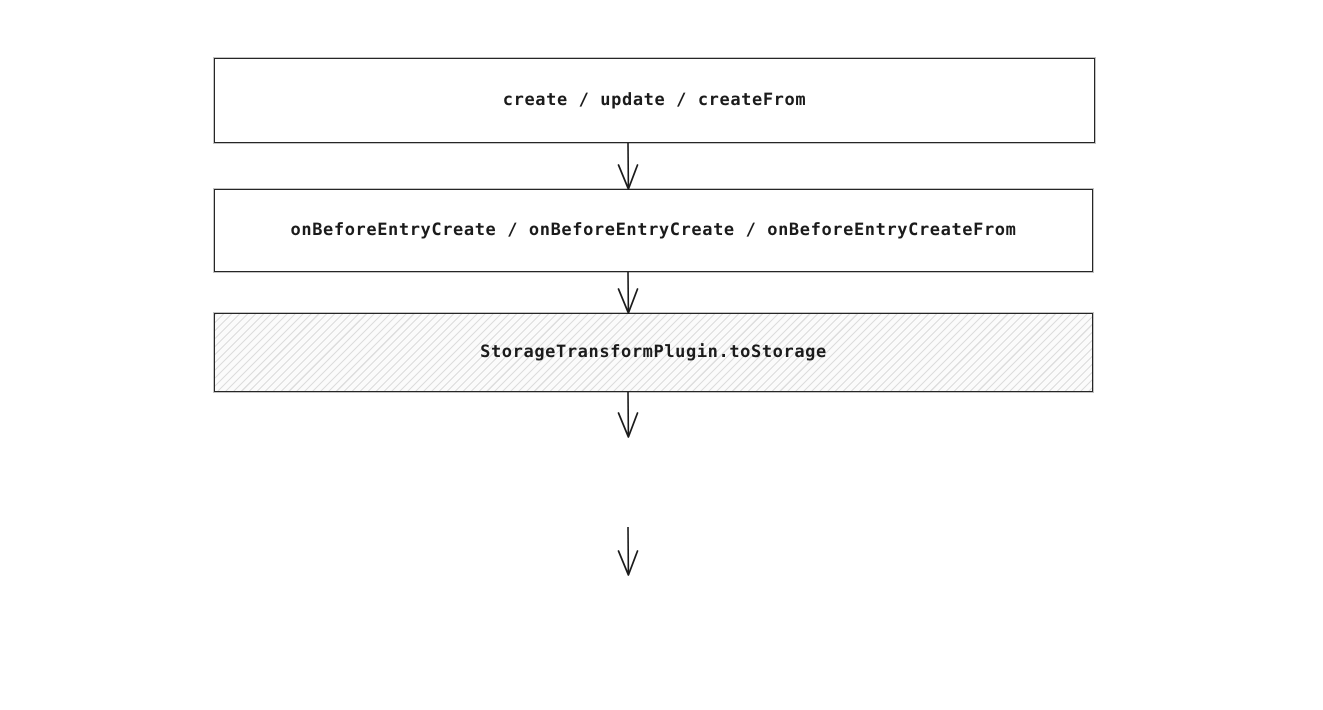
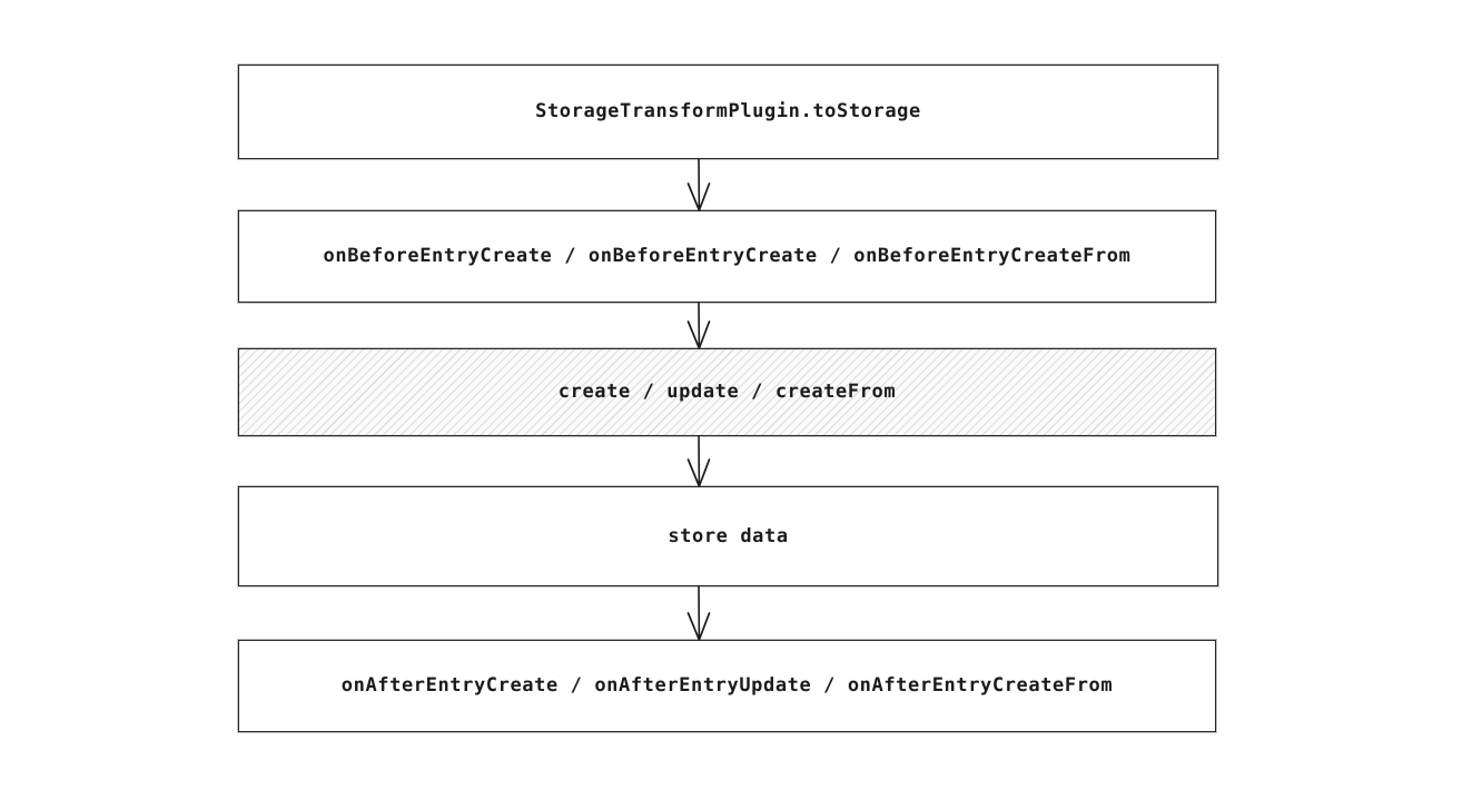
- create / update / createFrom
+ StorageTransformPlugin.toStorage
  onBeforeEntryCreate / onBeforeEntryCreate / onBeforeEntryCreateFrom
- StorageTransformPlugin.toStorage
+ create / update / createFrom
+ store data
+ onAfterEntryCreate / onAfterEntryUpdate / onAfterEntryCreateFrom
